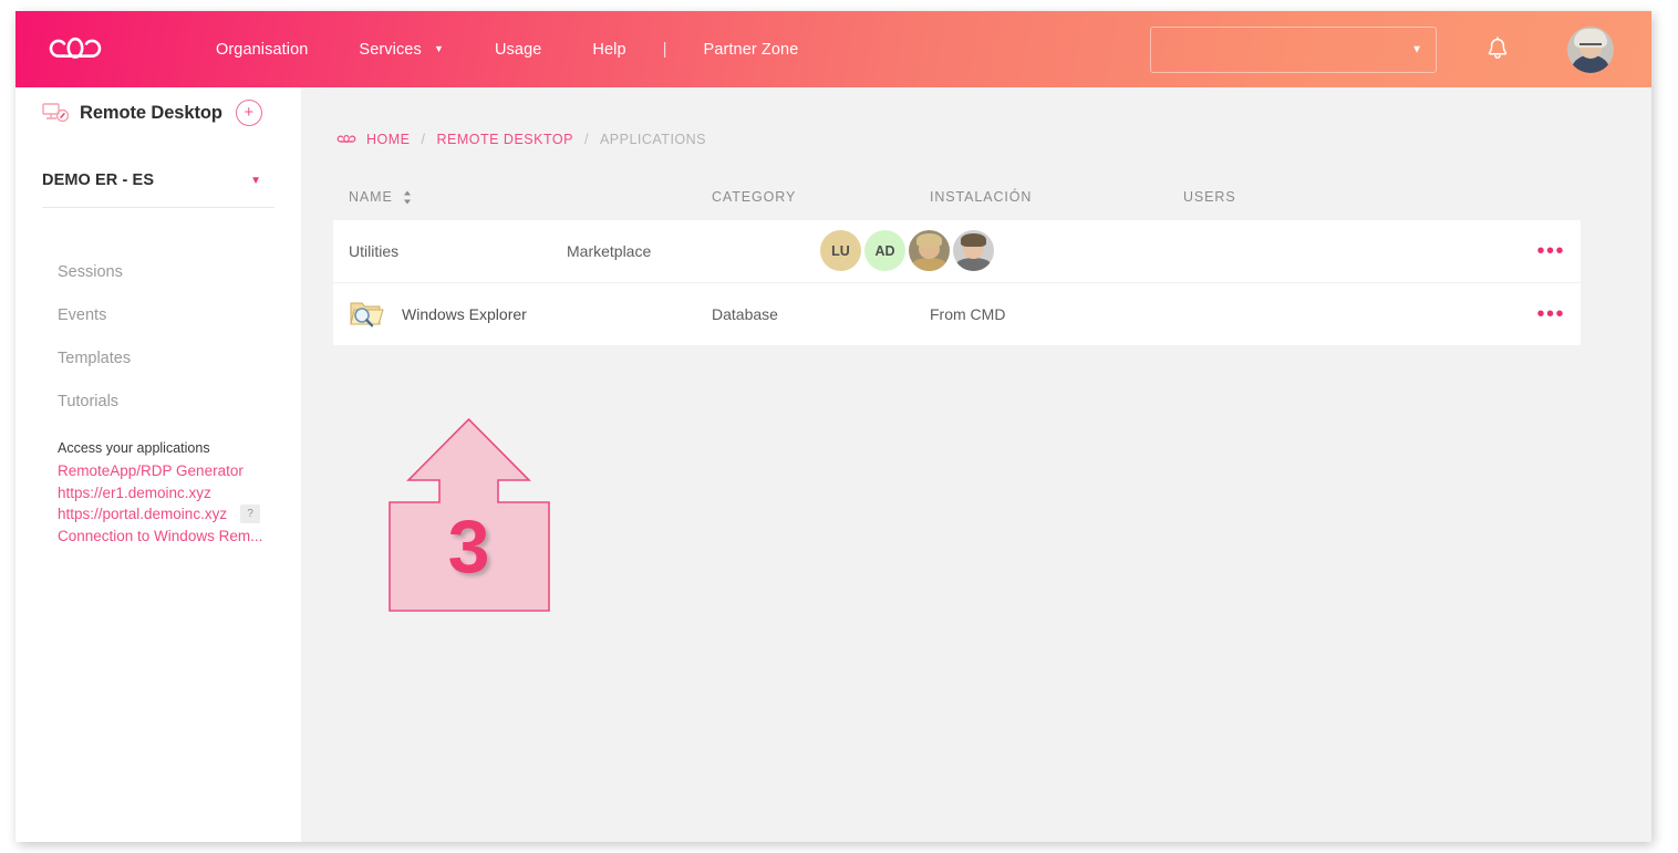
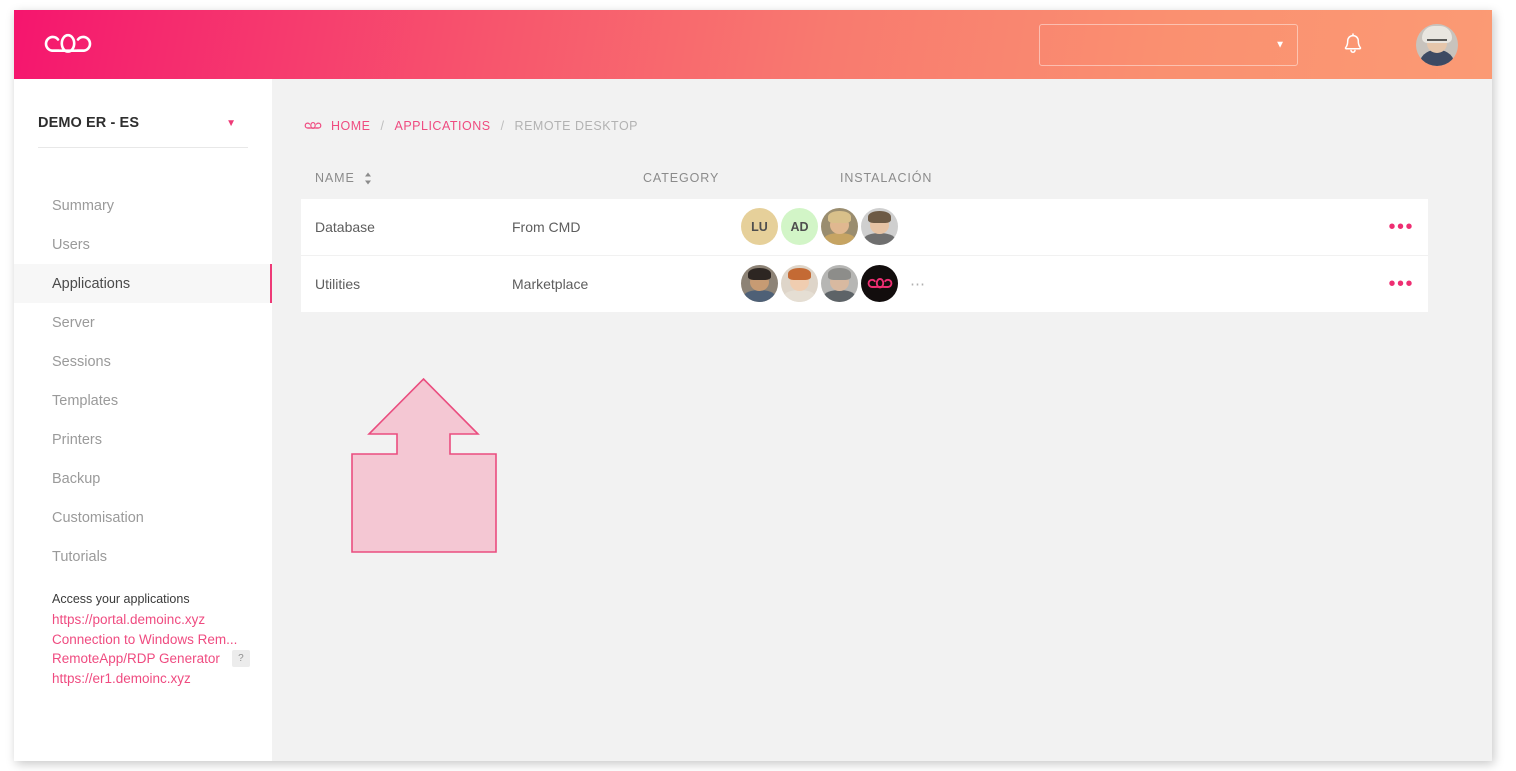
- Organisation
- Services ▼
- Usage
- Help
- |
- Partner Zone
  ▼
- Remote Desktop
- +
  DEMO ER - ES
  ▼
+ Summary
+ Users
+ Applications
+ Server
  Sessions
- Events
  Templates
+ Printers
+ Backup
+ Customisation
  Tutorials
  Access your applications
- RemoteApp/RDP Generator
+ https://portal.demoinc.xyz
- https://er1.demoinc.xyz
+ Connection to Windows Rem...
- https://portal.demoinc.xyz
+ RemoteApp/RDP Generator
  ?
- Connection to Windows Rem...
+ https://er1.demoinc.xyz
  HOME
  /
- REMOTE DESKTOP
+ APPLICATIONS
  /
- APPLICATIONS
+ REMOTE DESKTOP
  NAME
  CATEGORY
  INSTALACIÓN
- USERS
- Utilities
+ Database
- Marketplace
+ From CMD
  LU
  AD
  •••
- Windows Explorer
- Database
+ Utilities
- From CMD
+ Marketplace
+ ⋯
  •••
- 3
